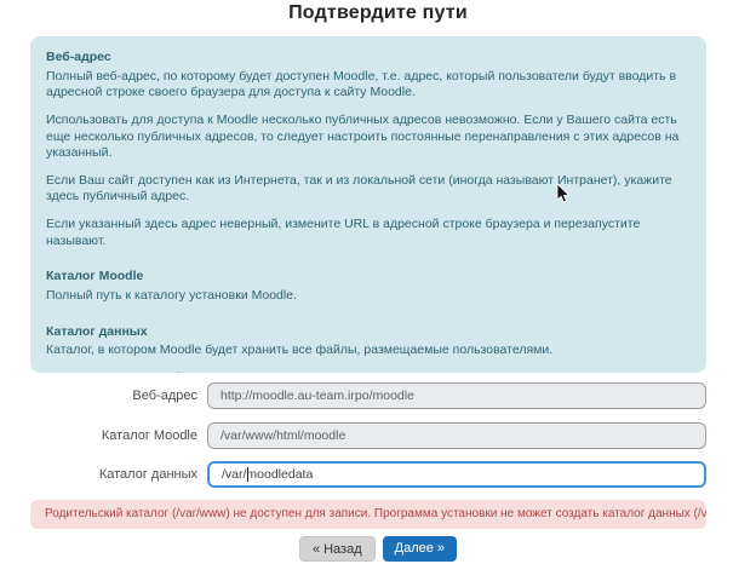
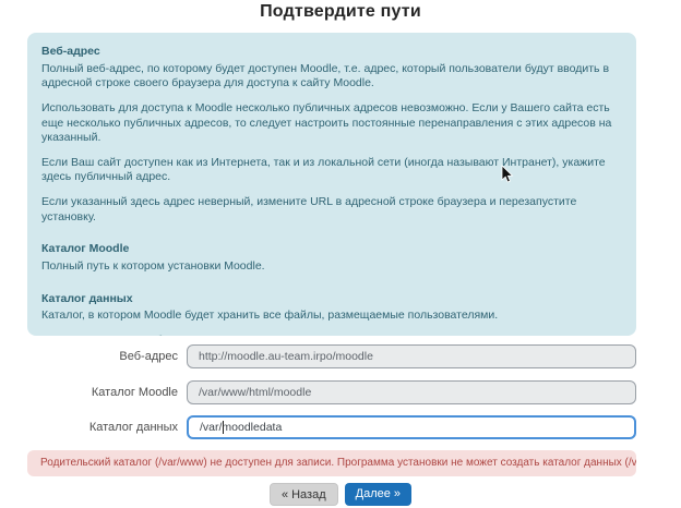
  Подтвердите пути
  Веб-адрес
  Полный веб-адрес, по которому будет доступен Moodle, т.е. адрес, который пользователи будут вводить в адресной строке своего браузера для доступа к сайту Moodle.
  Использовать для доступа к Moodle несколько публичных адресов невозможно. Если у Вашего сайта есть еще несколько публичных адресов, то следует настроить постоянные перенаправления с этих адресов на указанный.
  Если Ваш сайт доступен как из Интернета, так и из локальной сети (иногда называют Интранет), укажите здесь публичный адрес.
- Если указанный здесь адрес неверный, измените URL в адресной строке браузера и перезапустите называют.
+ Если указанный здесь адрес неверный, измените URL в адресной строке браузера и перезапустите установку.
  Каталог Moodle
- Полный путь к каталогу установки Moodle.
+ Полный путь к котором установки Moodle.
  Каталог данных
  Каталог, в котором Moodle будет хранить все файлы, размещаемые пользователями.
  Веб-адрес
  http://moodle.au-team.irpo/moodle
  Каталог Moodle
  /var/www/html/moodle
  Каталог данных
  /var/moodledata
  Родительский каталог (/var/www) не доступен для записи. Программа установки не может создать каталог данных (/v
  « Назад
  Далее »
